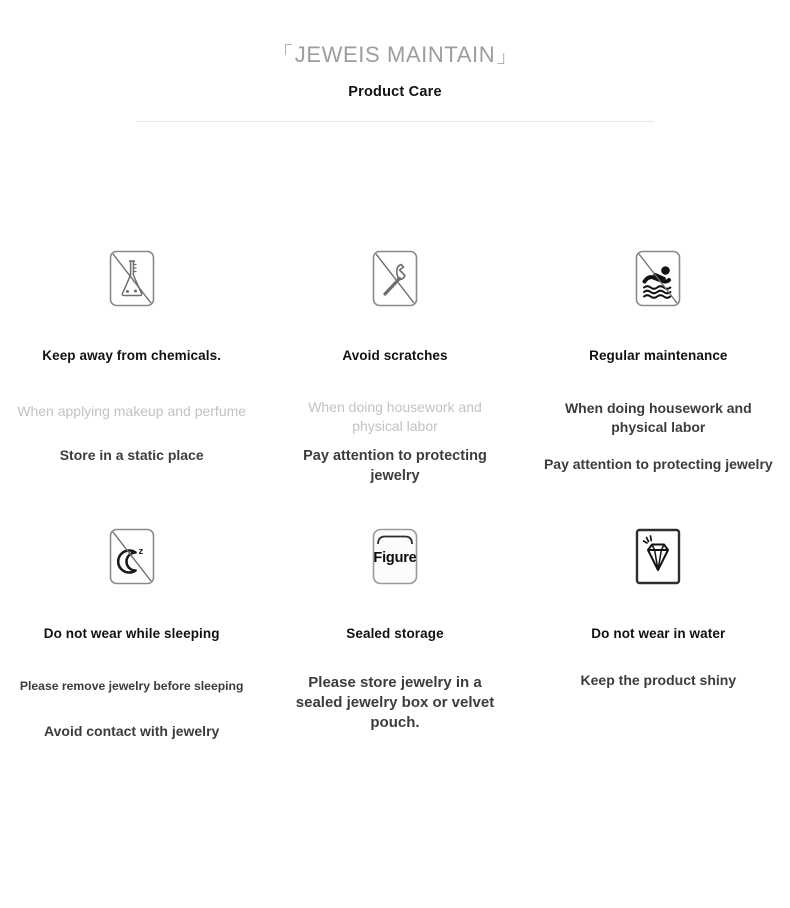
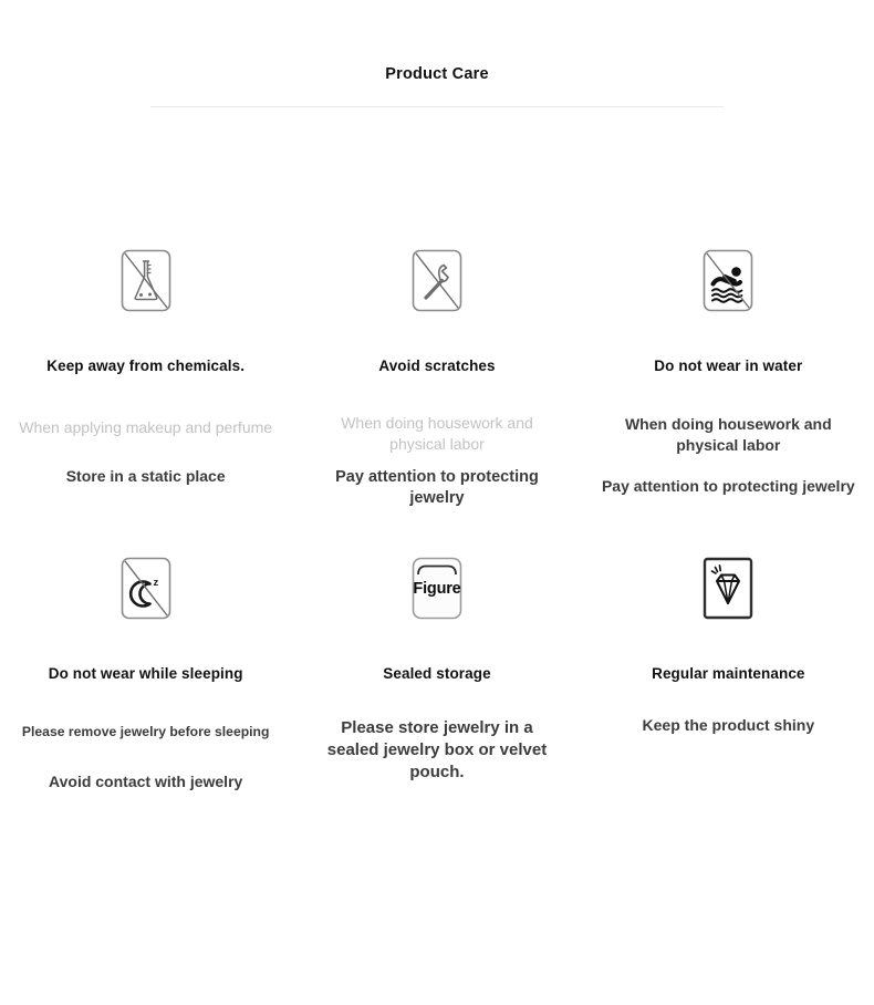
- 「JEWEIS MAINTAIN」
  Product Care
  Keep away from chemicals.
  When applying makeup and perfume
  Store in a static place
  Avoid scratches
  When doing housework and physical labor
  Pay attention to protecting jewelry
- Regular maintenance
+ Do not wear in water
  When doing housework and physical labor
  Pay attention to protecting jewelry
  z
  Do not wear while sleeping
  Please remove jewelry before sleeping
  Avoid contact with jewelry
  Figure
  Sealed storage
  Please store jewelry in a sealed jewelry box or velvet pouch.
- Do not wear in water
+ Regular maintenance
  Keep the product shiny
